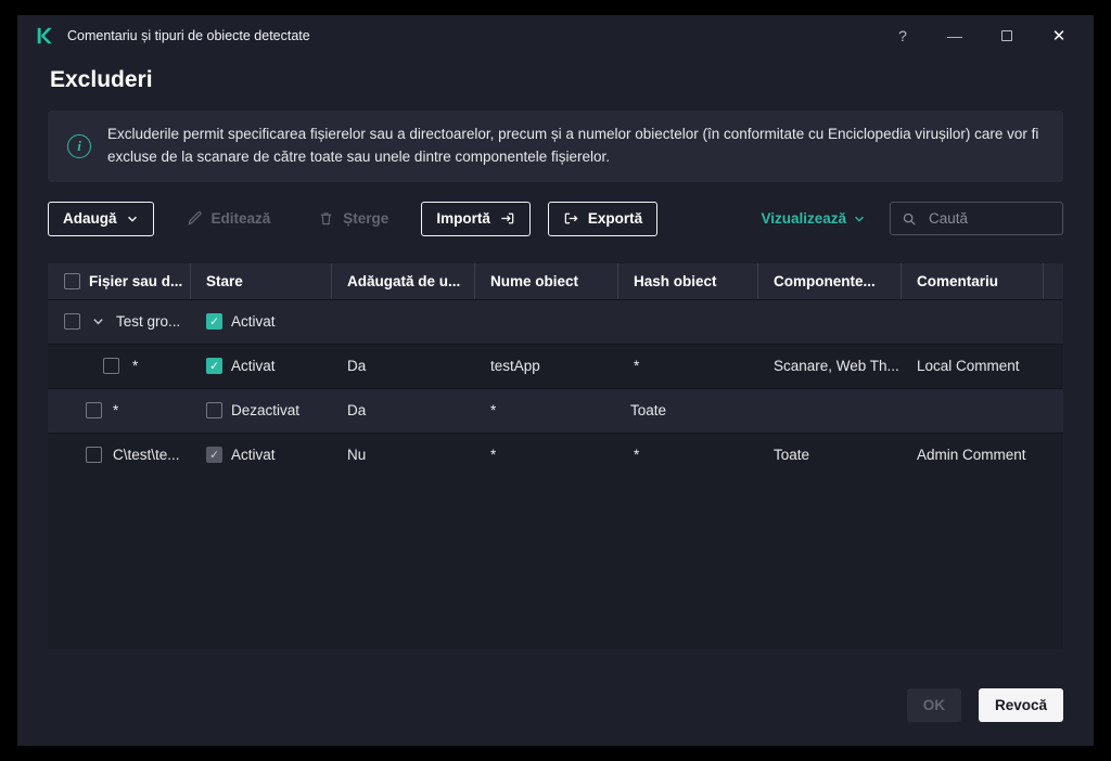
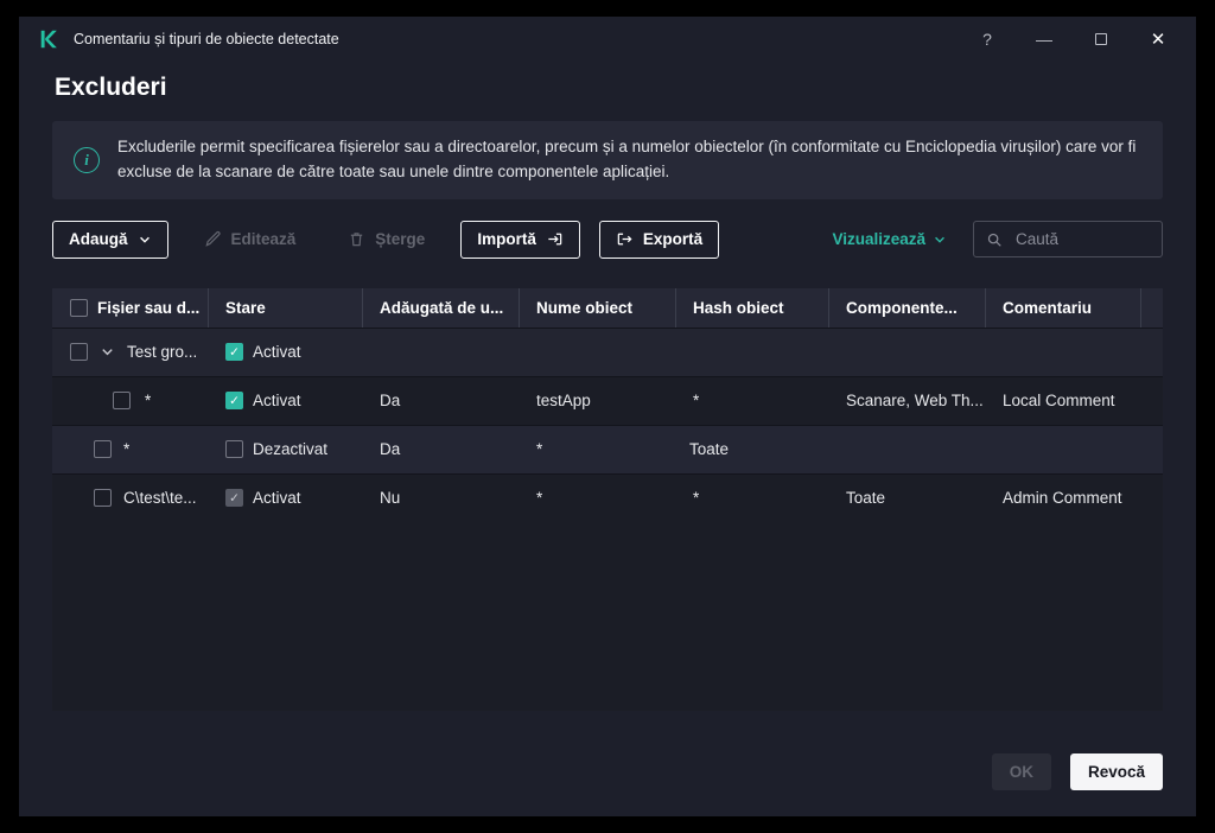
  Comentariu și tipuri de obiecte detectate
  ?
  —
  ✕
  Excluderi
  i
- Excluderile permit specificarea fișierelor sau a directoarelor, precum și a numelor obiectelor (în conformitate cu Enciclopedia virușilor) care vor fi excluse de la scanare de către toate sau unele dintre componentele fișierelor.
+ Excluderile permit specificarea fișierelor sau a directoarelor, precum și a numelor obiectelor (în conformitate cu Enciclopedia virușilor) care vor fi excluse de la scanare de către toate sau unele dintre componentele aplicației.
  Adaugă
  Editează
  Șterge
  Importă
  Exportă
  Vizualizează
  Caută
  Fișier sau d...
  Stare
  Adăugată de u...
  Nume obiect
  Hash obiect
  Componente...
  Comentariu
  Test gro...
  Activat
  *
  Activat
  Da
  testApp
  *
  Scanare, Web Th...
  Local Comment
  *
  Dezactivat
  Da
  *
  Toate
  C\test\te...
  Activat
  Nu
  *
  *
  Toate
  Admin Comment
  OK
  Revocă
